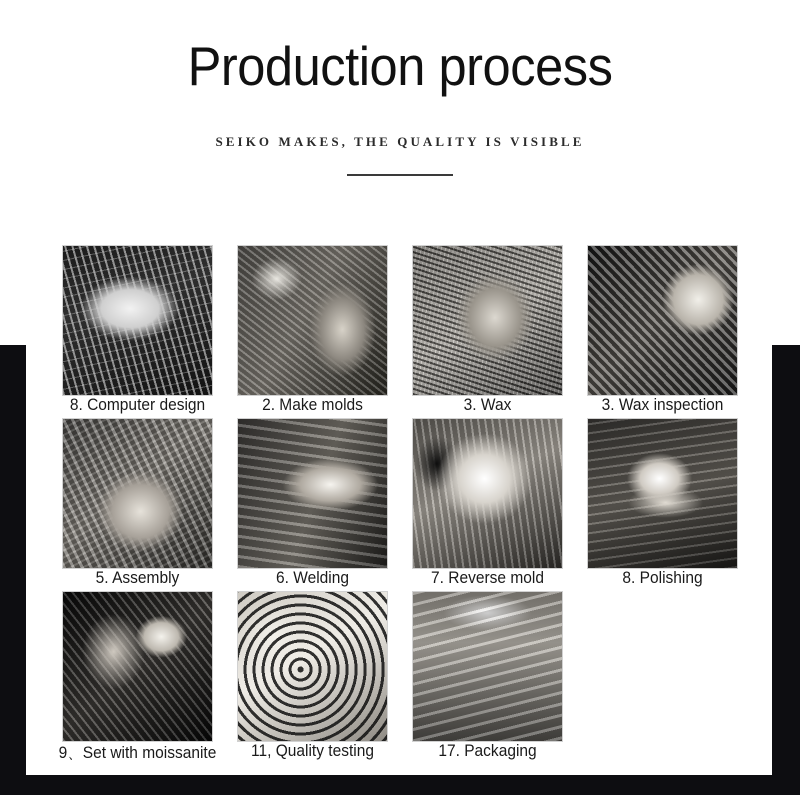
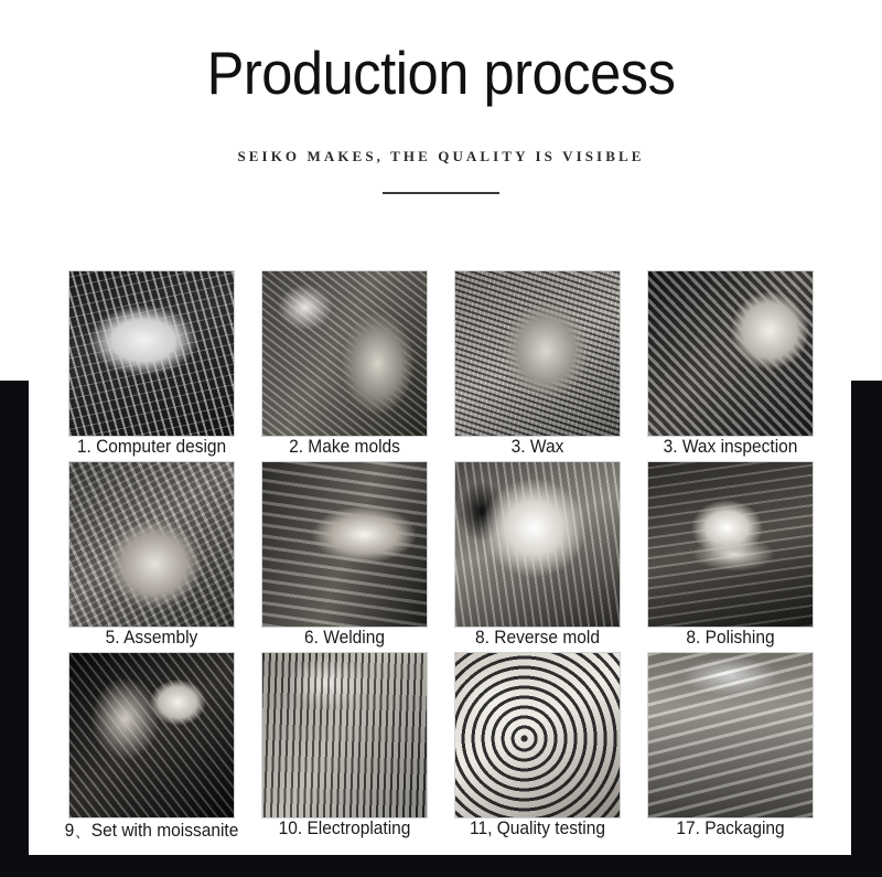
  Production process
  SEIKO MAKES, THE QUALITY IS VISIBLE
- 8. Computer design
+ 1. Computer design
  2. Make molds
  3. Wax
  3. Wax inspection
  5. Assembly
  6. Welding
- 7. Reverse mold
+ 8. Reverse mold
  8. Polishing
  9、Set with moissanite
+ 10. Electroplating
  11, Quality testing
  17. Packaging
